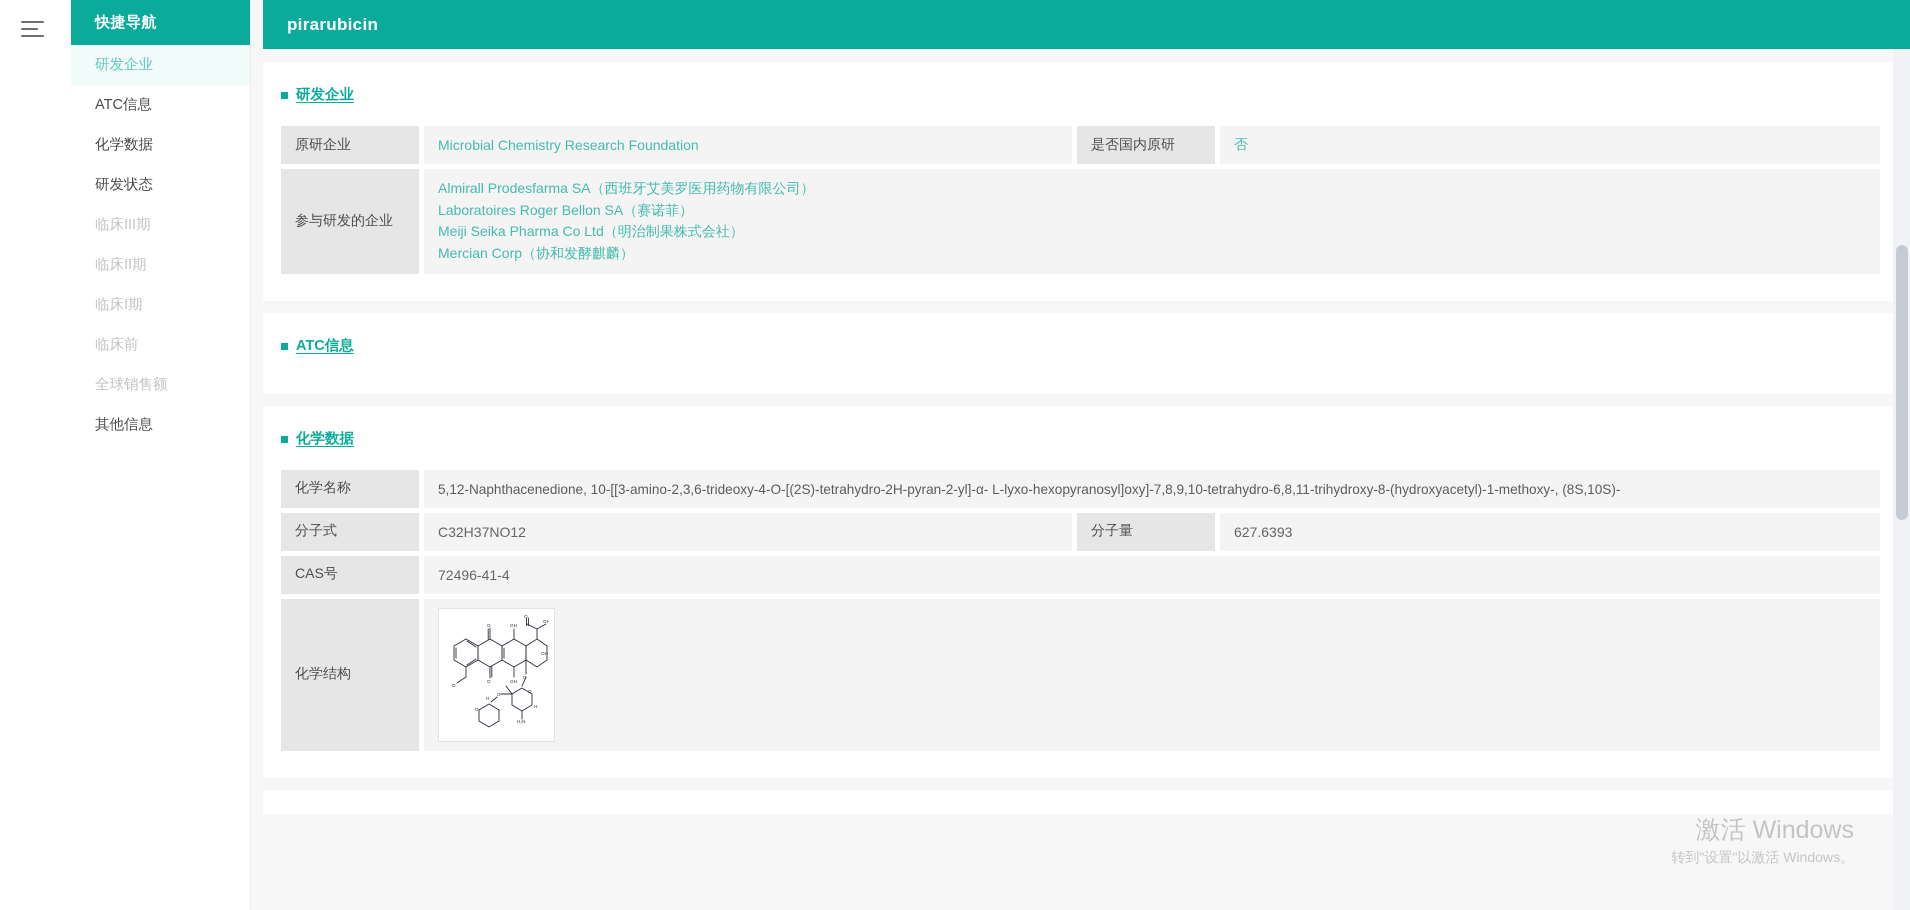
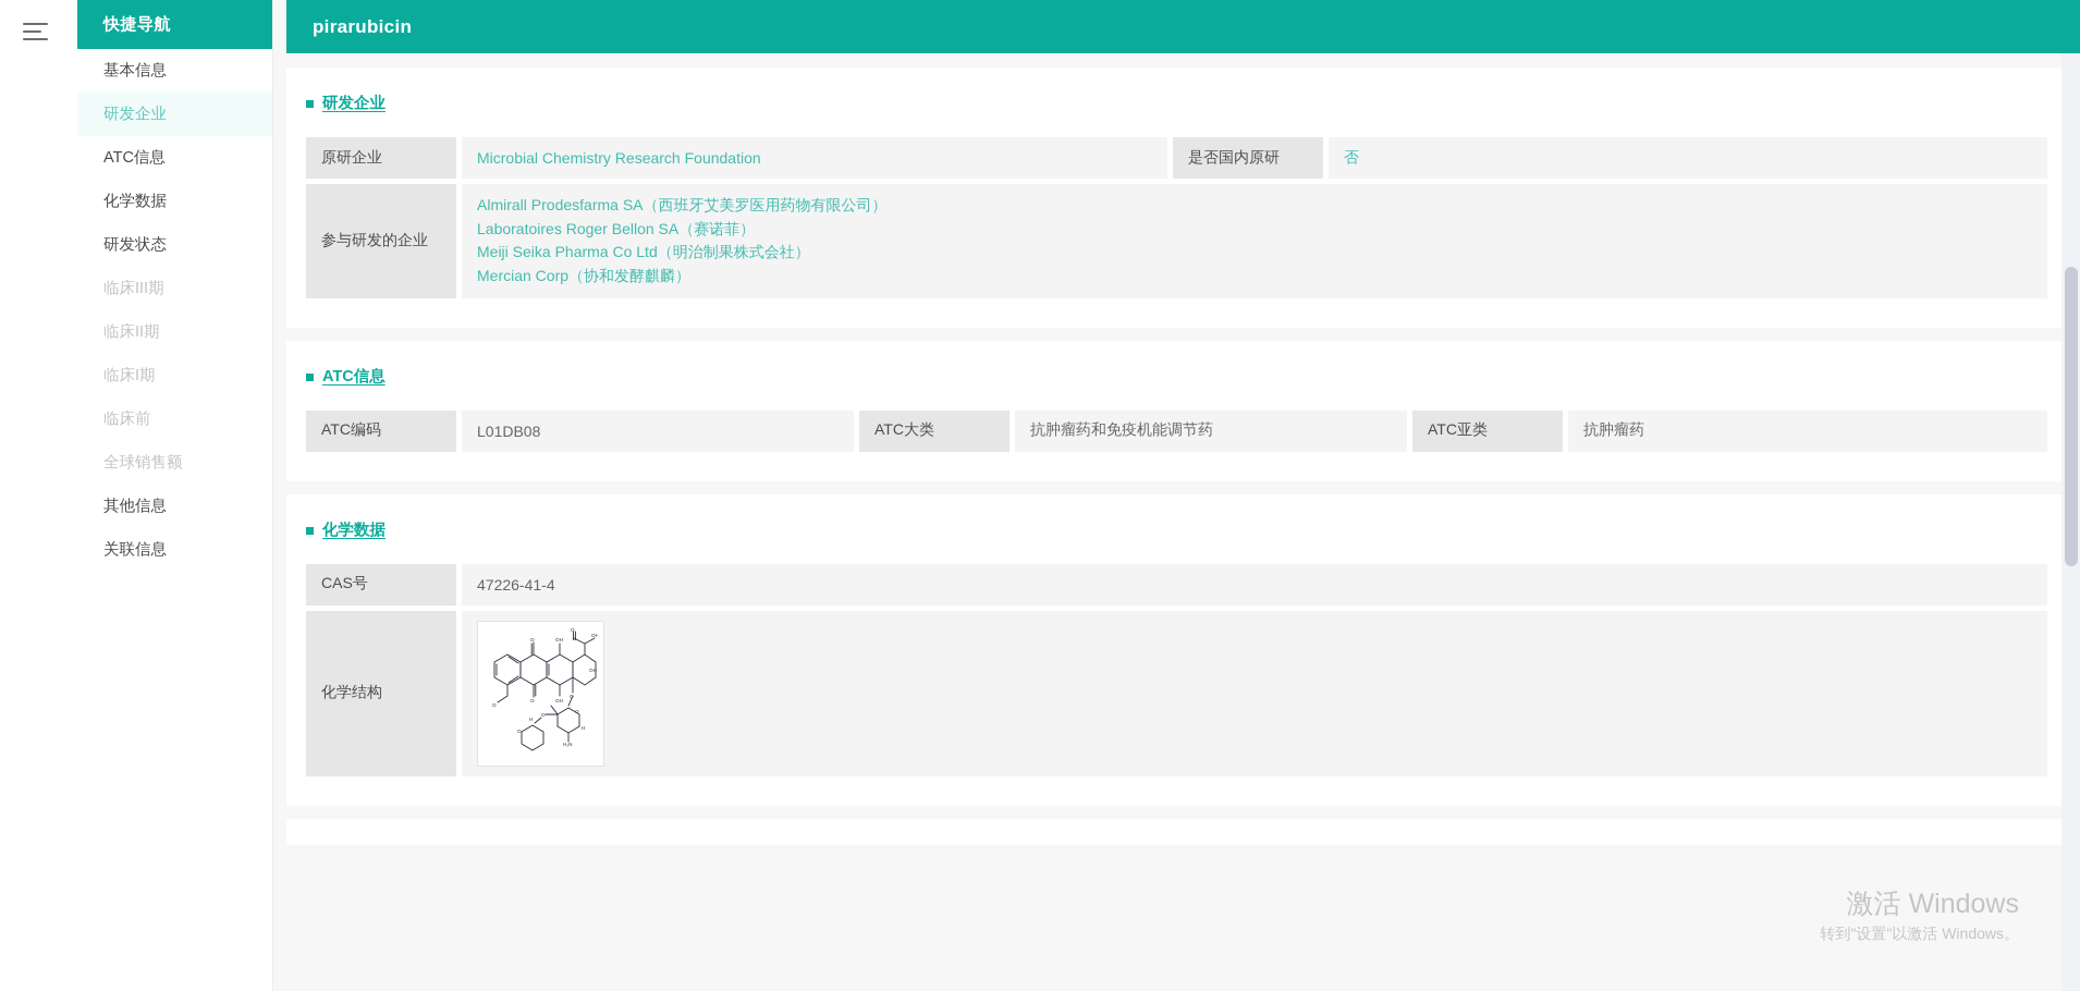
  快捷导航
+ 基本信息
  研发企业
  ATC信息
  化学数据
  研发状态
  临床III期
  临床II期
  临床I期
  临床前
  全球销售额
  其他信息
+ 关联信息
  pirarubicin
  研发企业
  原研企业		Microbial Chemistry Research Foundation		是否国内原研		否
  参与研发的企业		Almirall Prodesfarma SA（西班牙艾美罗医用药物有限公司）Laboratoires Roger Bellon SA（赛诺菲）Meiji Seika Pharma Co Ltd（明治制果株式会社）Mercian Corp（协和发酵麒麟）
  ATC信息
+ ATC编码		L01DB08		ATC大类		抗肿瘤药和免疫机能调节药		ATC亚类		抗肿瘤药
  化学数据
- 化学名称		5,12-Naphthacenedione, 10-[[3-amino-2,3,6-trideoxy-4-O-[(2S)-tetrahydro-2H-pyran-2-yl]-α- L-lyxo-hexopyranosyl]oxy]-7,8,9,10-tetrahydro-6,8,11-trihydroxy-8-(hydroxyacetyl)-1-methoxy-, (8S,10S)-
- 分子式		C32H37NO12		分子量		627.6393
- CAS号		72496-41-4
+ CAS号		47226-41-4
  激活 Windows
  转到"设置"以激活 Windows。
